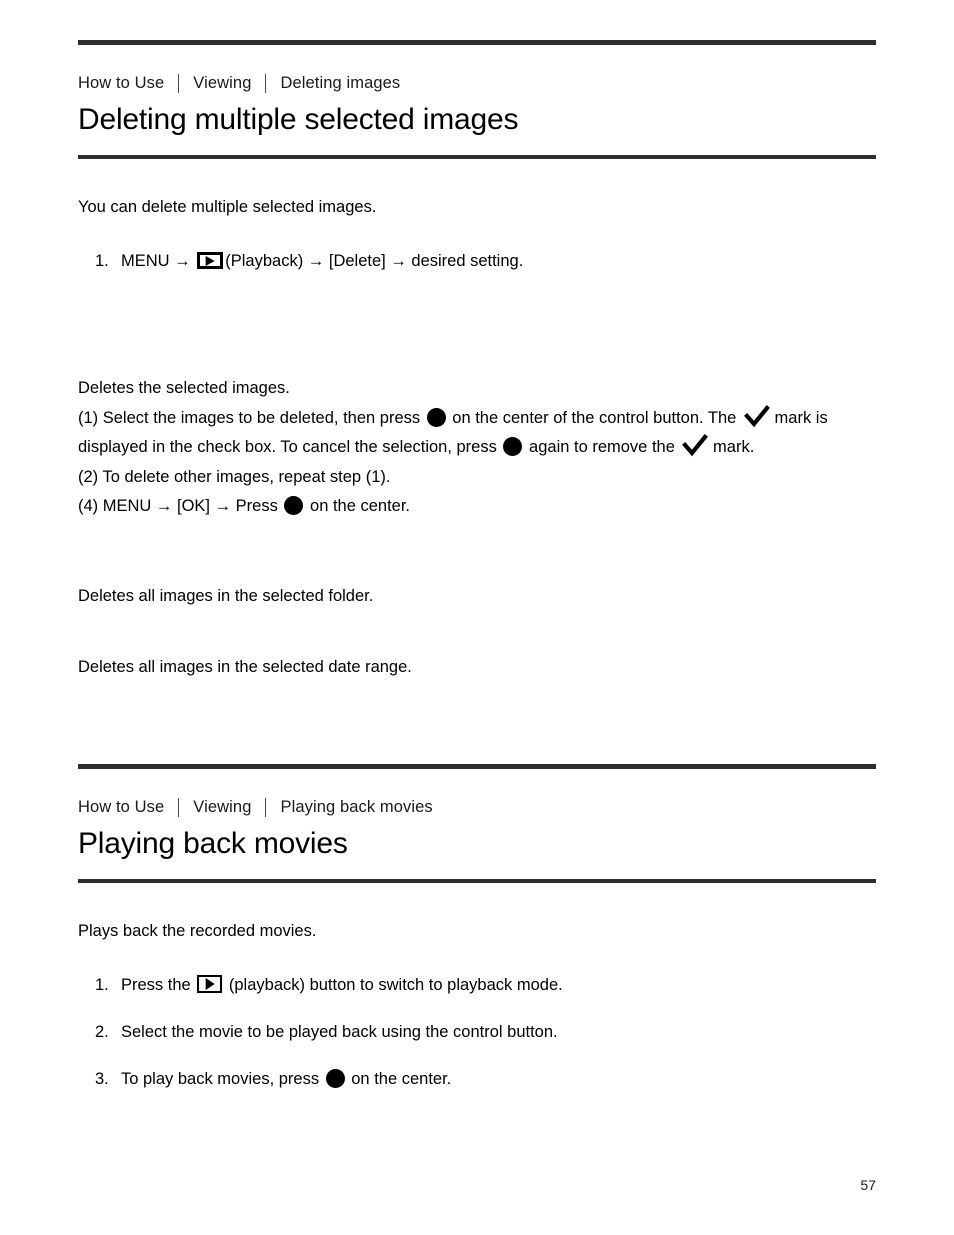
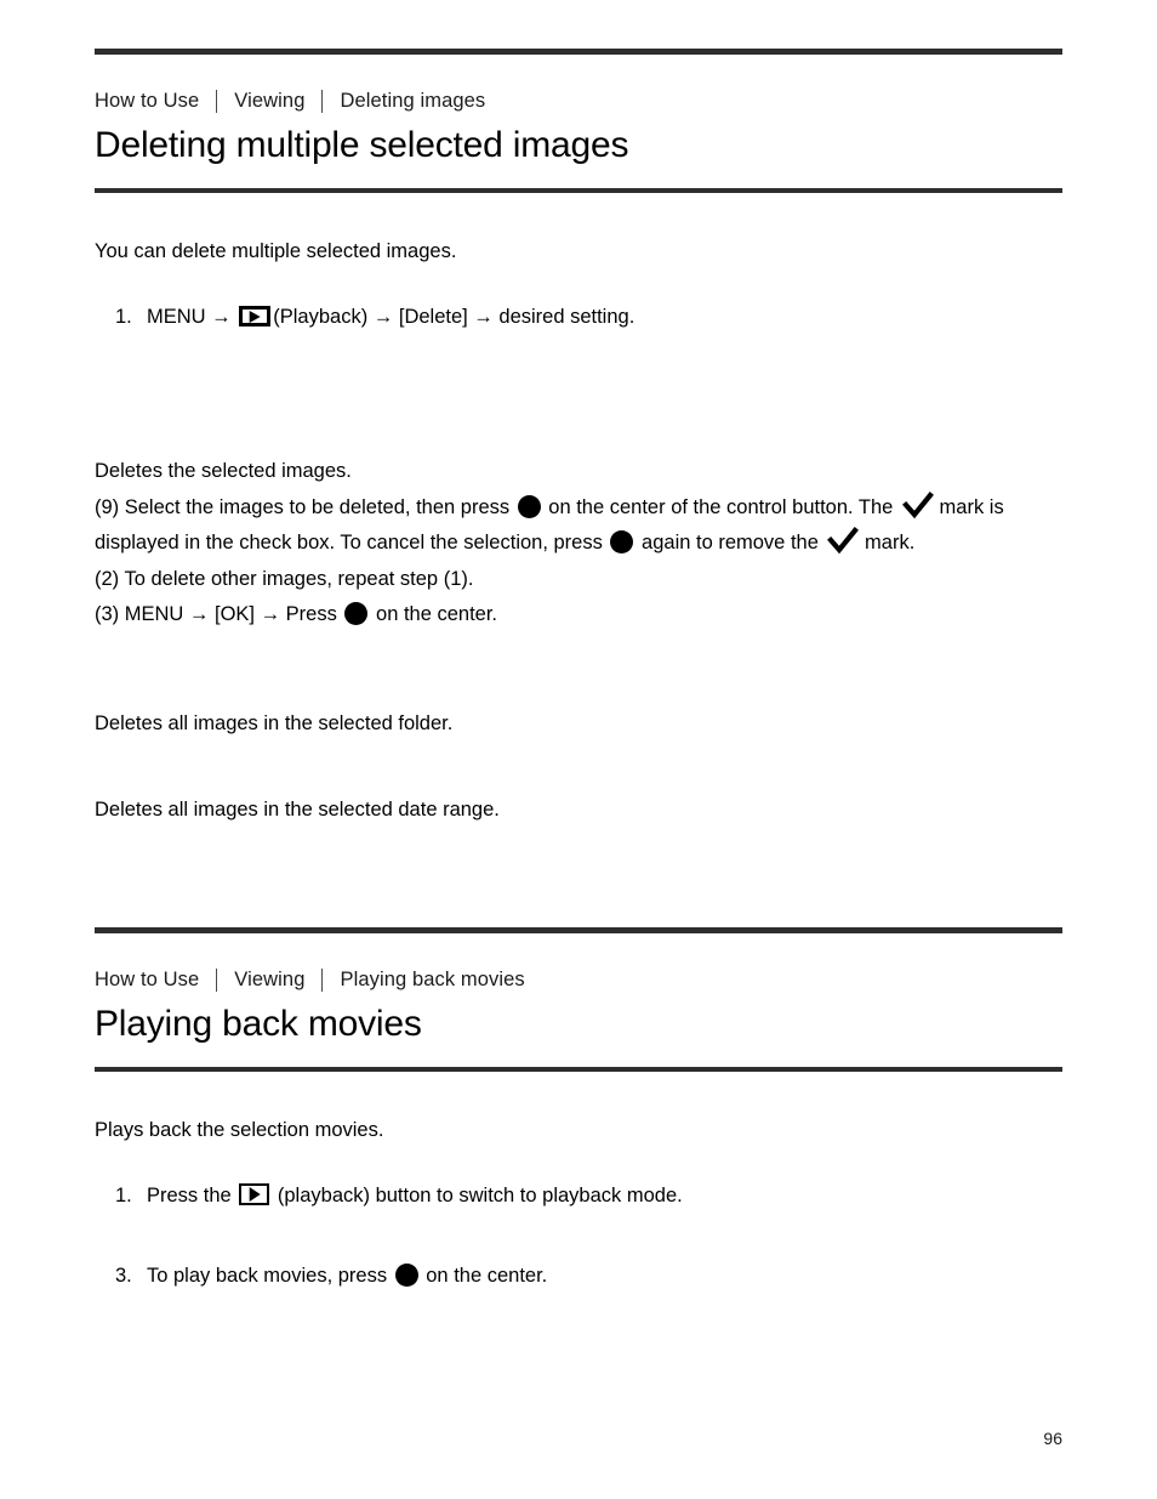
  How to Use
  Viewing
  Deleting images
  Deleting multiple selected images
  You can delete multiple selected images.
  1.
  MENU → (Playback) → [Delete] → desired setting.
  Deletes the selected images.
- (1) Select the images to be deleted, then press on the center of the control button. The mark is displayed in the check box. To cancel the selection, press again to remove the mark.
+ (9) Select the images to be deleted, then press on the center of the control button. The mark is displayed in the check box. To cancel the selection, press again to remove the mark.
  (2) To delete other images, repeat step (1).
- (4) MENU → [OK] → Press on the center.
+ (3) MENU → [OK] → Press on the center.
  Deletes all images in the selected folder.
  Deletes all images in the selected date range.
  How to Use
  Viewing
  Playing back movies
  Playing back movies
- Plays back the recorded movies.
+ Plays back the selection movies.
  1.
  Press the (playback) button to switch to playback mode.
- 2.
- Select the movie to be played back using the control button.
  3.
  To play back movies, press on the center.
- 57
+ 96
